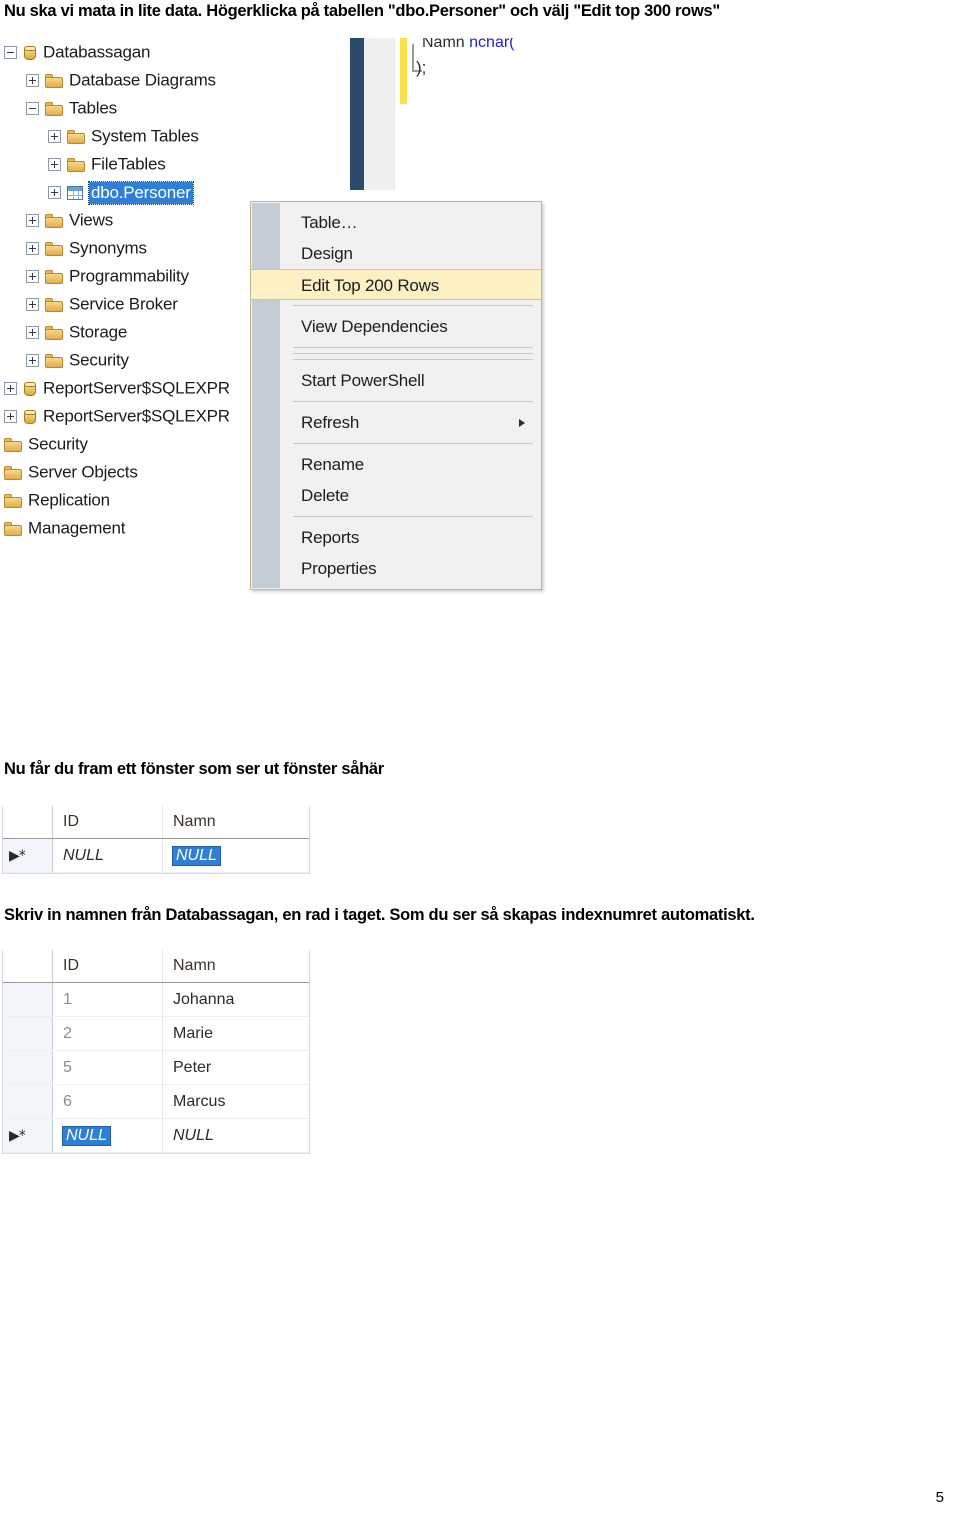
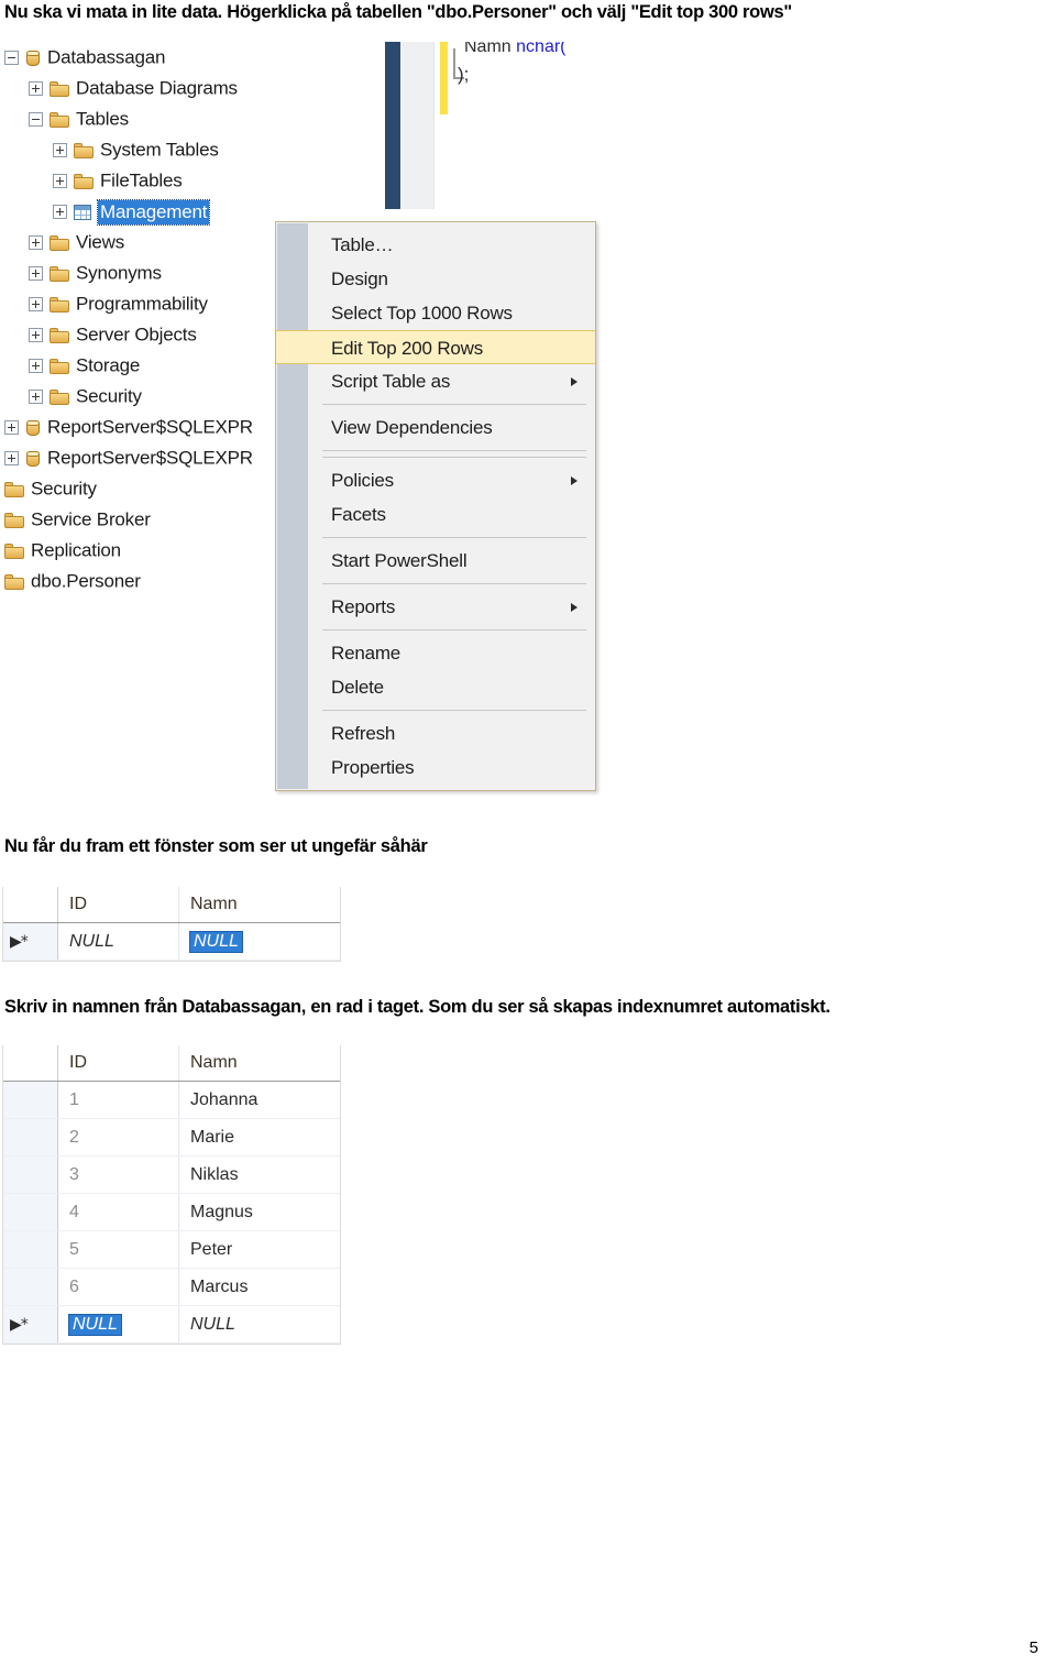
  Nu ska vi mata in lite data. Högerklicka på tabellen "dbo.Personer" och välj "Edit top 300 rows"
  Databassagan
  Database Diagrams
  Tables
  System Tables
  FileTables
- dbo.Personer
+ Management
  Views
  Synonyms
  Programmability
- Service Broker
+ Server Objects
  Storage
  Security
  ReportServer$SQLEXPR
  ReportServer$SQLEXPR
  Security
- Server Objects
+ Service Broker
  Replication
- Management
+ dbo.Personer
  Namn nchar(
  );
  Table…
  Design
+ Select Top 1000 Rows
  Edit Top 200 Rows
+ Script Table as
  View Dependencies
+ Policies
+ Facets
  Start PowerShell
- Refresh
+ Reports
  Rename
  Delete
- Reports
+ Refresh
  Properties
- Nu får du fram ett fönster som ser ut fönster såhär
+ Nu får du fram ett fönster som ser ut ungefär såhär
  ID
  Namn
  ▶*
  NULL
  NULL
  Skriv in namnen från Databassagan, en rad i taget. Som du ser så skapas indexnumret automatiskt.
  ID
  Namn
  1
  Johanna
  2
  Marie
+ 3
+ Niklas
+ 4
+ Magnus
  5
  Peter
  6
  Marcus
  ▶*
  NULL
  NULL
  5
